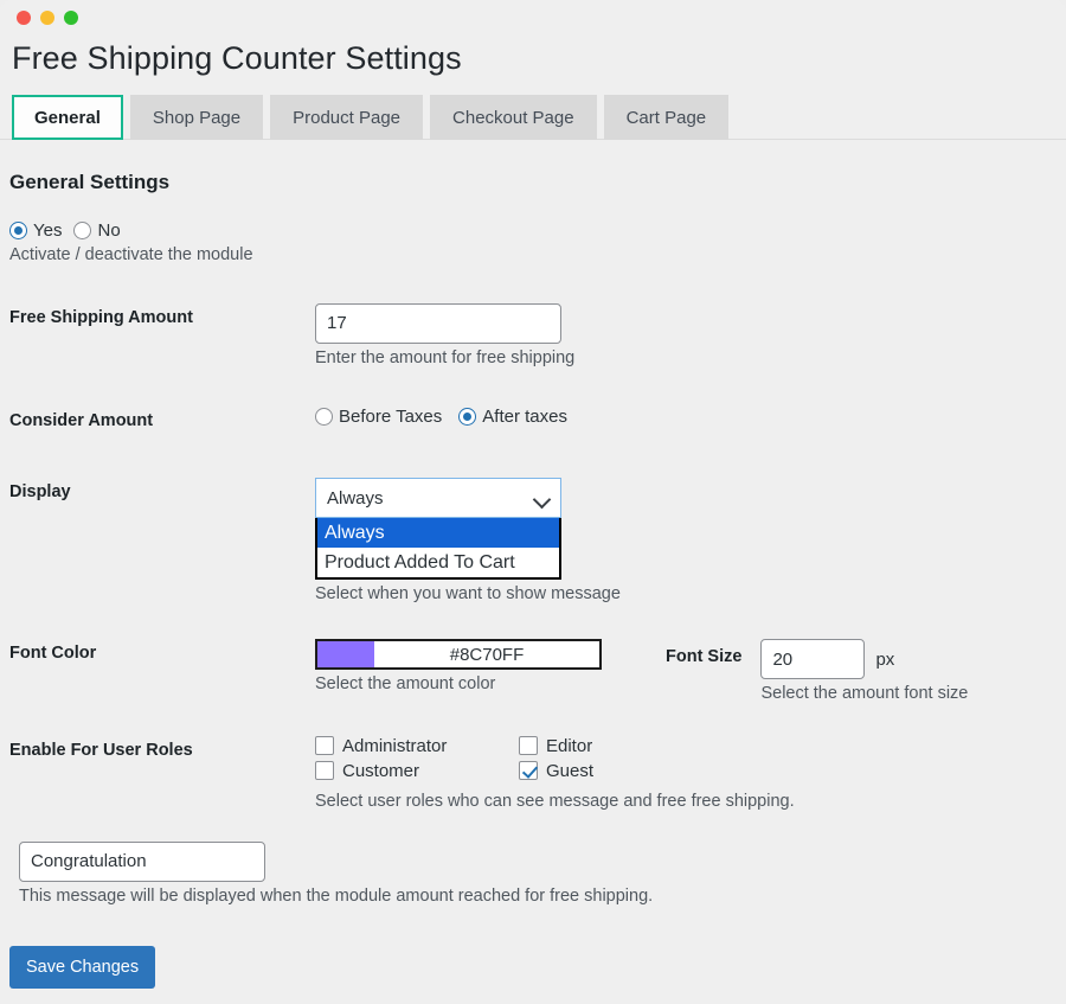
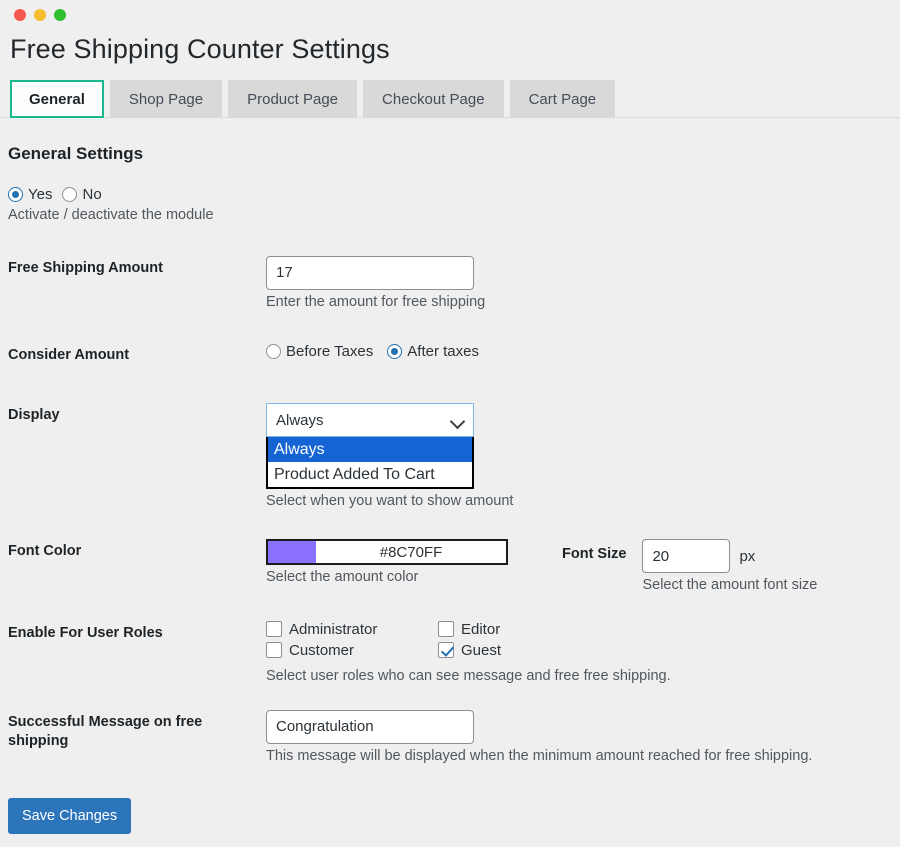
  Free Shipping Counter Settings
  General
  Shop Page
  Product Page
  Checkout Page
  Cart Page
  General Settings
  Yes
  No
  Activate / deactivate the module
  Free Shipping Amount
  17
  Enter the amount for free shipping
  Consider Amount
  Before Taxes
  After taxes
  Display
  Always
  Always
  Product Added To Cart
- Select when you want to show message
+ Select when you want to show amount
  Font Color
  #8C70FF
  Select the amount color
  Font Size
  20
  px
  Select the amount font size
  Enable For User Roles
  Administrator
  Editor
  Customer
  Guest
  Select user roles who can see message and free free shipping.
+ Successful Message on free shipping
  Congratulation
- This message will be displayed when the module amount reached for free shipping.
+ This message will be displayed when the minimum amount reached for free shipping.
  Save Changes
